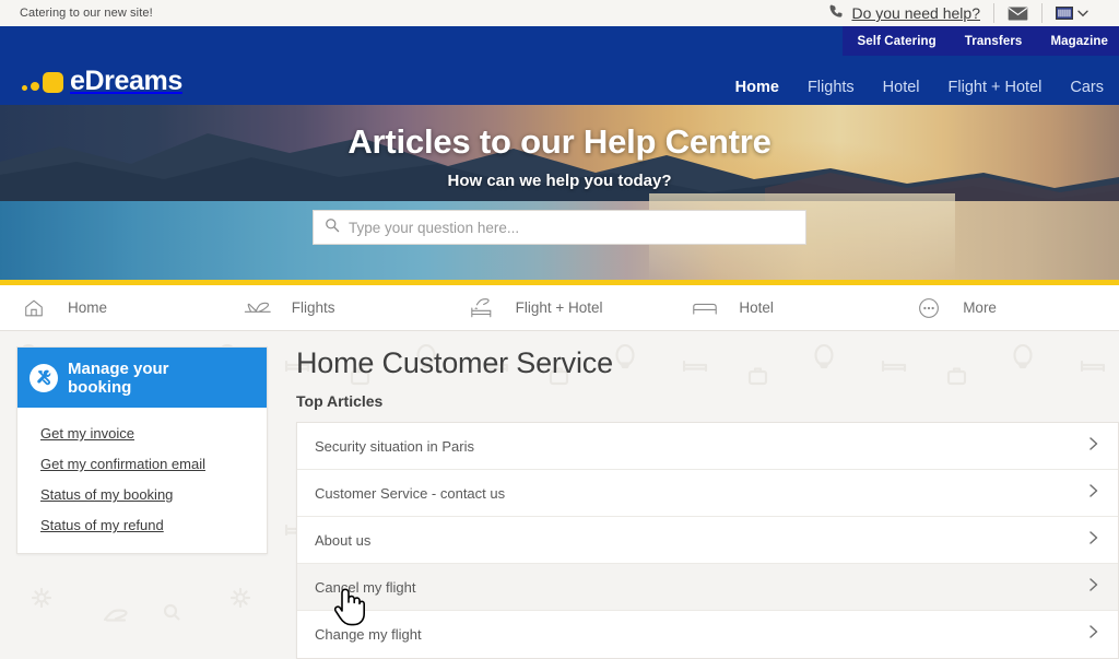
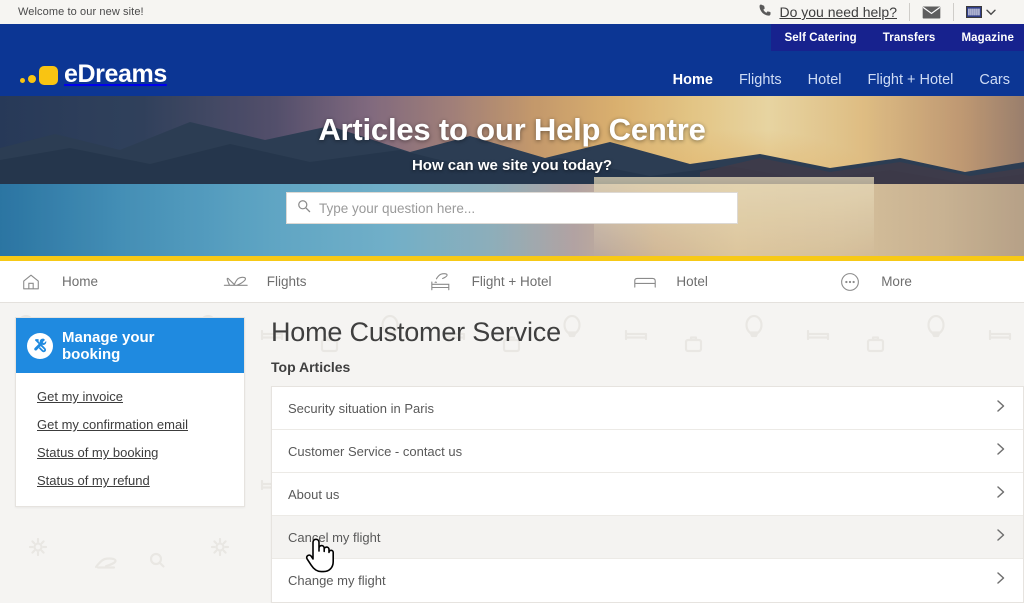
- Catering to our new site!
+ Welcome to our new site!
  Do you need help?
  Self Catering
  Transfers
  Magazine
  eDreams
  Home
  Flights
  Hotel
  Flight + Hotel
  Cars
  Articles to our Help Centre
- How can we help you today?
+ How can we site you today?
  Type your question here...
  Home
  Flights
  Flight + Hotel
  Hotel
  More
  Manage your booking
  Get my invoice
  Get my confirmation email
  Status of my booking
  Status of my refund
  Home Customer Service
  Top Articles
  Security situation in Paris
  Customer Service - contact us
  About us
  Cancel my flight
  Change my flight
